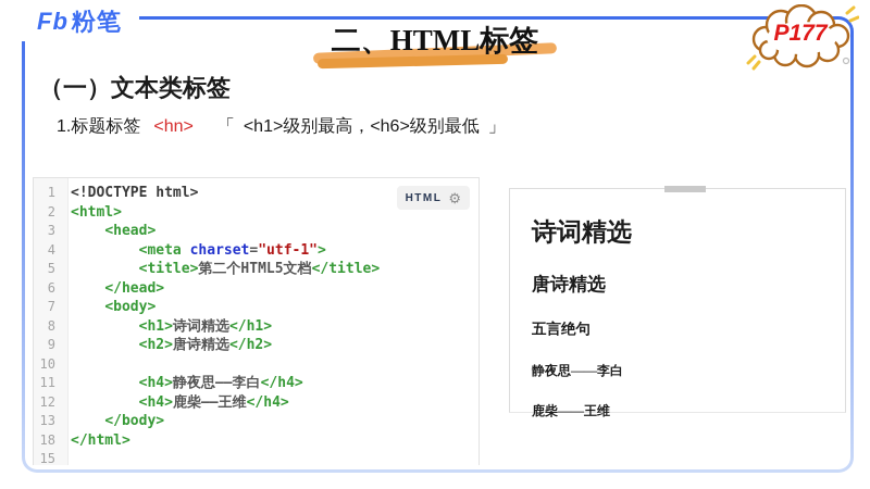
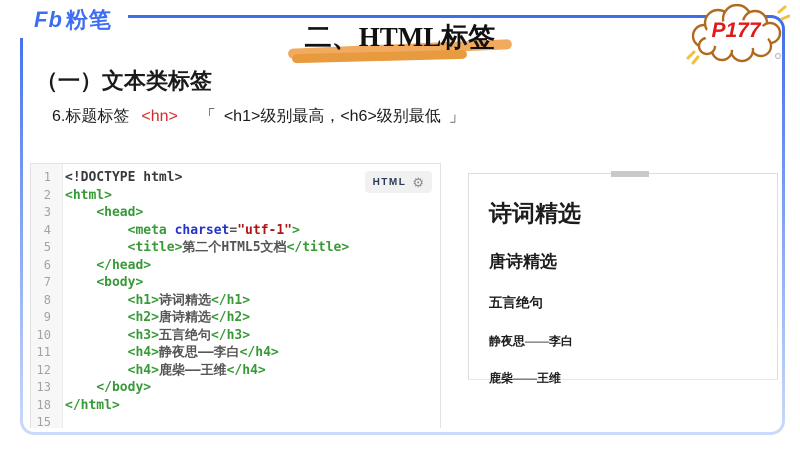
  Fb 粉笔
  二、HTML标签
  P177
  （一）文本类标签
- 1.标题标签 <hn> 「 <h1>级别最高，<h6>级别最低 」
+ 6.标题标签 <hn> 「 <h1>级别最高，<h6>级别最低 」
  1
  <!DOCTYPE html>
  2
  <html>
  3
  <head>
  4
  <meta charset="utf-1">
  5
  <title>第二个HTML5文档</title>
  6
  </head>
  7
  <body>
  8
  <h1>诗词精选</h1>
  9
  <h2>唐诗精选</h2>
  10
+ <h3>五言绝句</h3>
  11
  <h4>静夜思——李白</h4>
  12
  <h4>鹿柴——王维</h4>
  13
  </body>
  18
  </html>
  15
  HTML
  ⚙
  诗词精选
  唐诗精选
  五言绝句
  静夜思——李白
  鹿柴——王维
